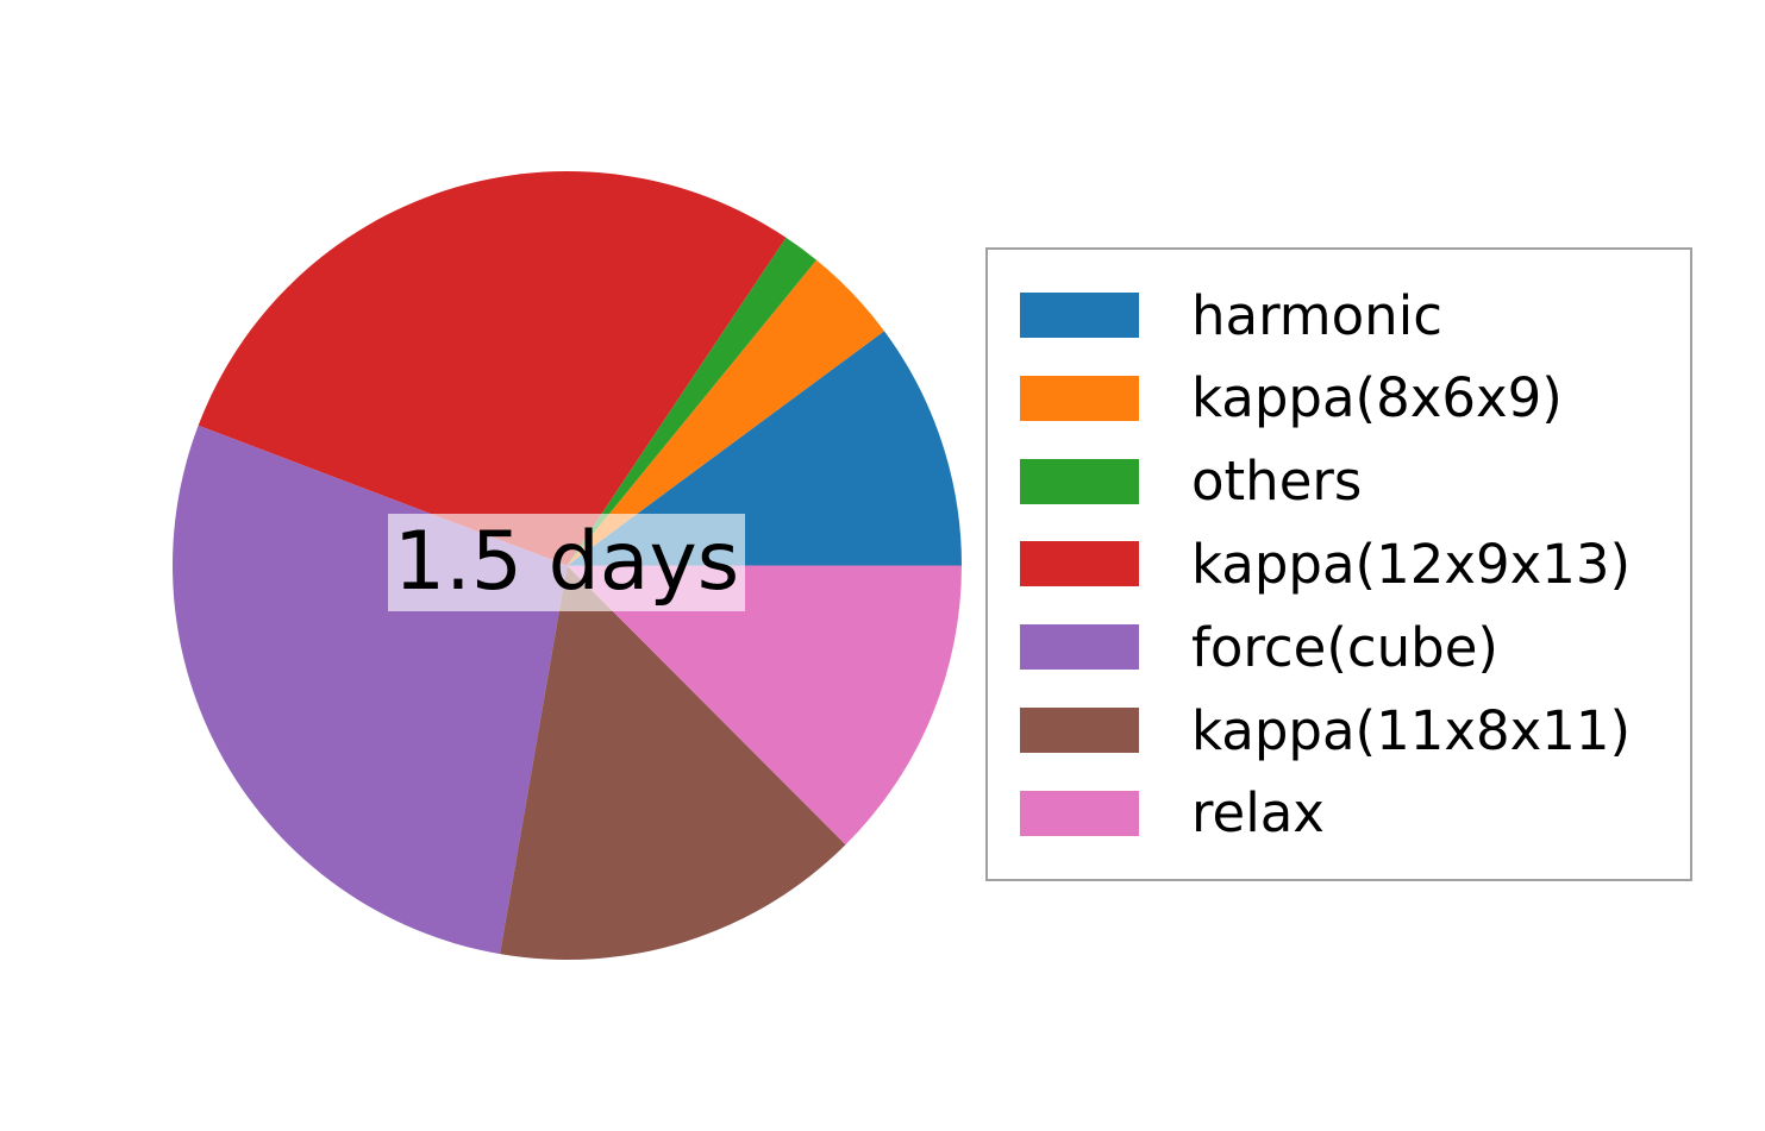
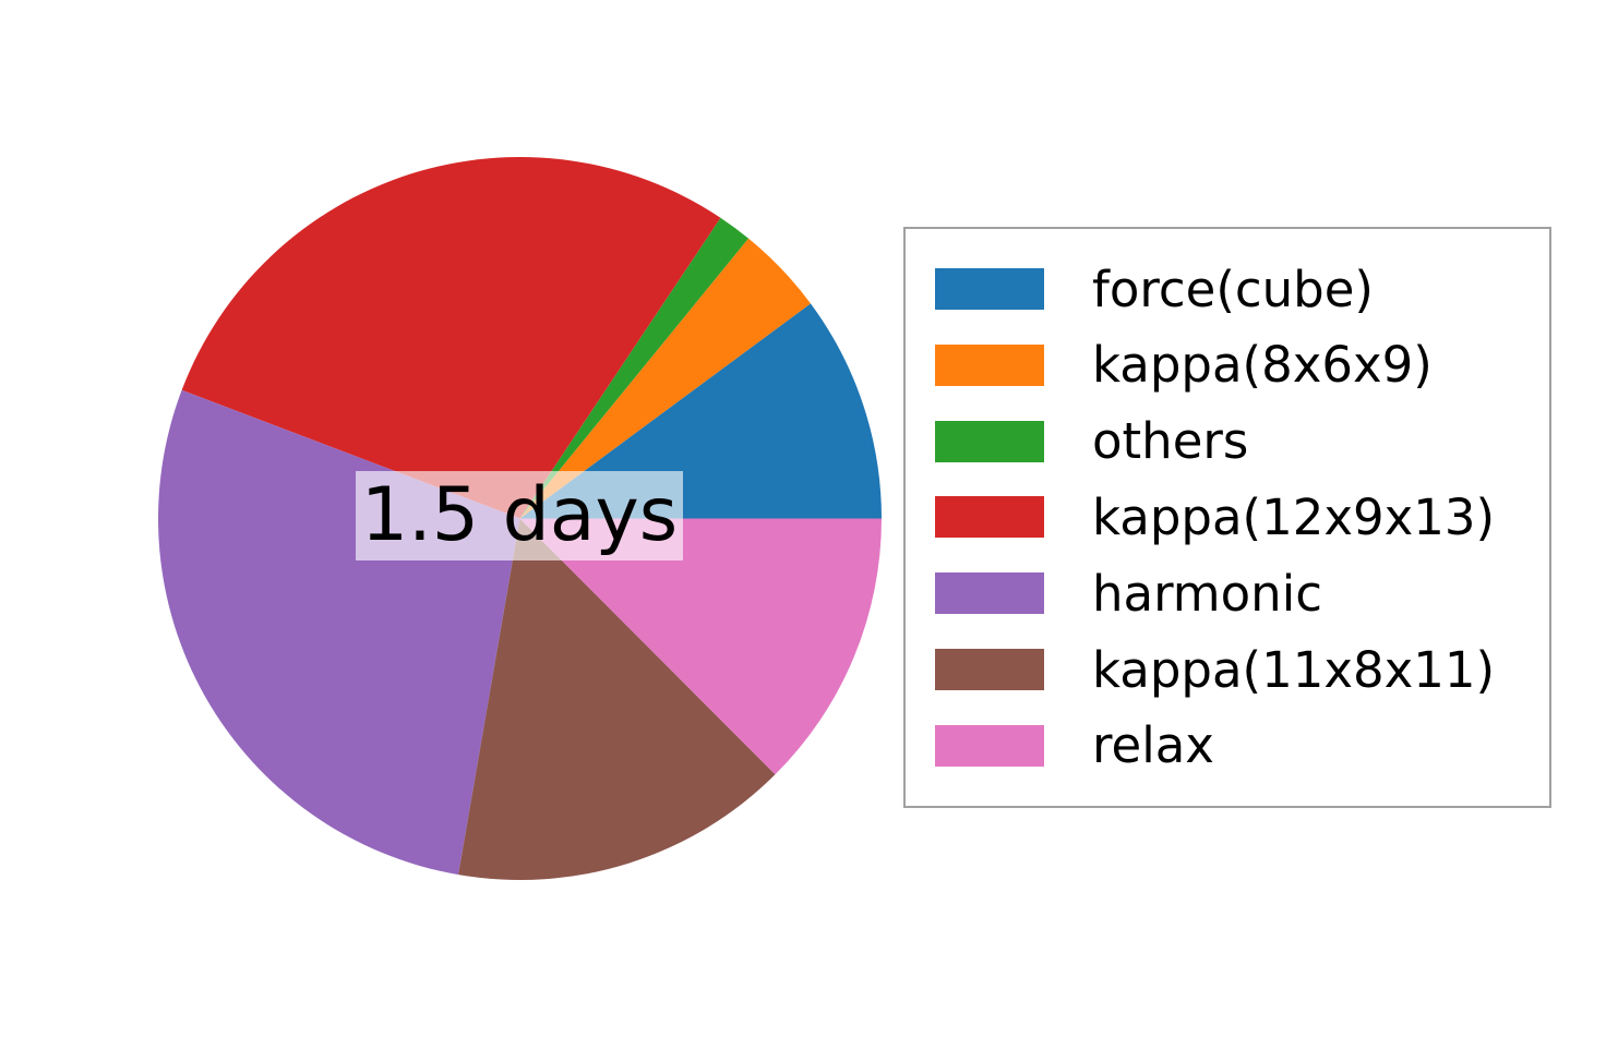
  1.5 days
- harmonic
+ force(cube)
  kappa(8x6x9)
  others
  kappa(12x9x13)
- force(cube)
+ harmonic
  kappa(11x8x11)
  relax
